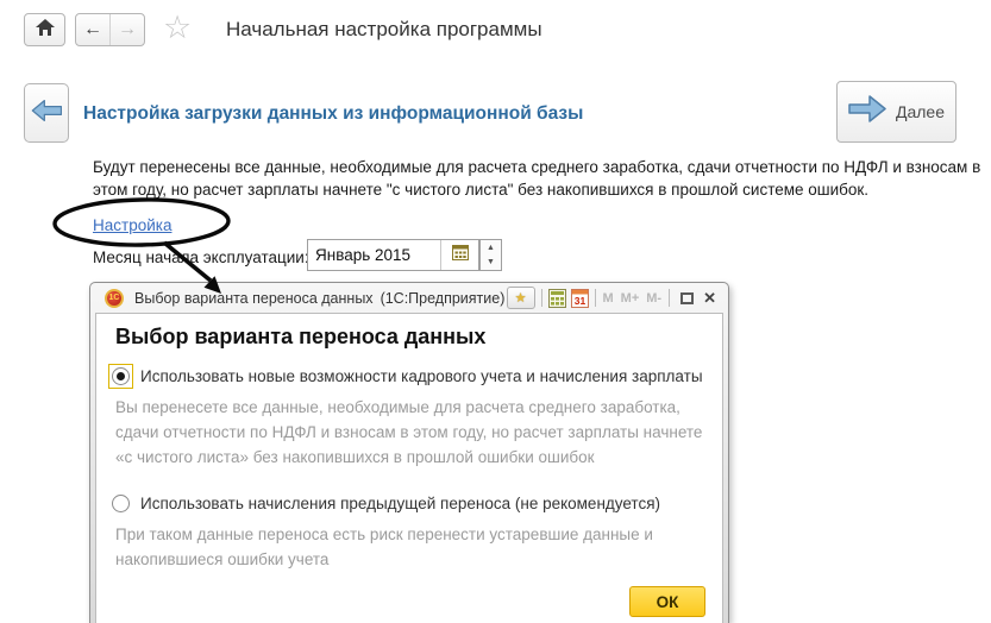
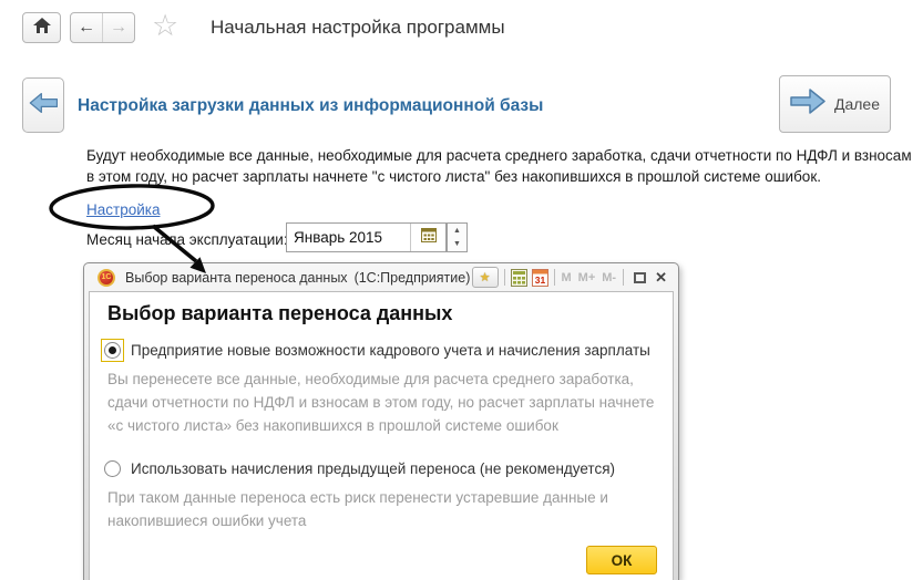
  ←
  →
  ☆
  Начальная настройка программы
  Настройка загрузки данных из информационной базы
  Далее
- Будут перенесены все данные, необходимые для расчета среднего заработка, сдачи отчетности по НДФЛ и взносам в этом году, но расчет зарплаты начнете "с чистого листа" без накопившихся в прошлой системе ошибок.
+ Будут необходимые все данные, необходимые для расчета среднего заработка, сдачи отчетности по НДФЛ и взносам в этом году, но расчет зарплаты начнете "с чистого листа" без накопившихся в прошлой системе ошибок.
  Настройка
  Месяц начаа эксплуатации
  Январь 2015
  Выбор варианта переноса данных (1С:Предприятие)
  ★
  31
  M
  M+
  M-
  ✕
  Выбор варианта переноса данных
- Использовать новые возможности кадрового учета и начисления зарплаты
+ Предприятие новые возможности кадрового учета и начисления зарплаты
- Вы перенесете все данные, необходимые для расчета среднего заработка, сдачи отчетности по НДФЛ и взносам в этом году, но расчет зарплаты начнете «с чистого листа» без накопившихся в прошлой ошибки ошибок
+ Вы перенесете все данные, необходимые для расчета среднего заработка, сдачи отчетности по НДФЛ и взносам в этом году, но расчет зарплаты начнете «с чистого листа» без накопившихся в прошлой системе ошибок
  Использовать начисления предыдущей переноса (не рекомендуется)
  При таком данные переноса есть риск перенести устаревшие данные и накопившиеся ошибки учета
  ОК
